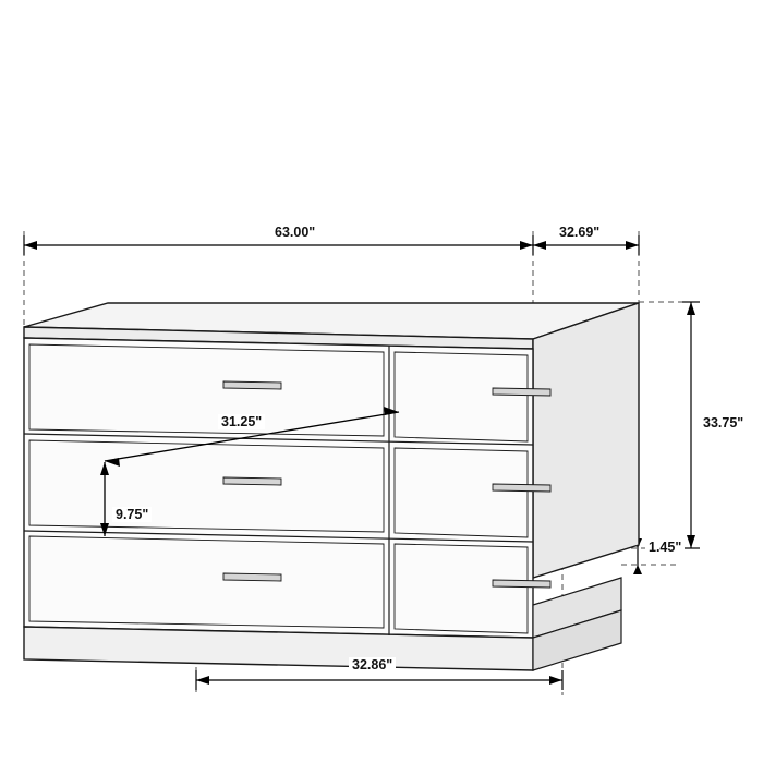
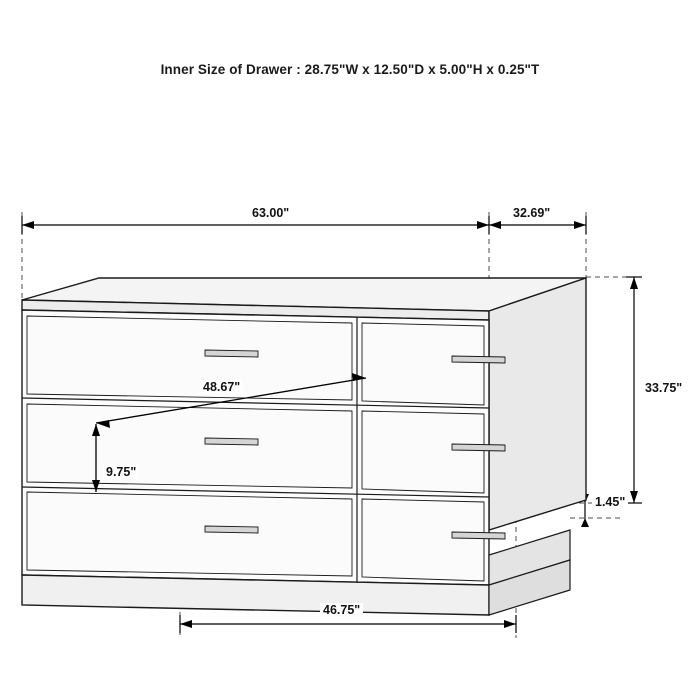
+ Inner Size of Drawer : 28.75"W x 12.50"D x 5.00"H x 0.25"T
  63.00"
  32.69"
  33.75"
- 31.25"
+ 48.67"
  9.75"
  1.45"
- 32.86"
+ 46.75"
